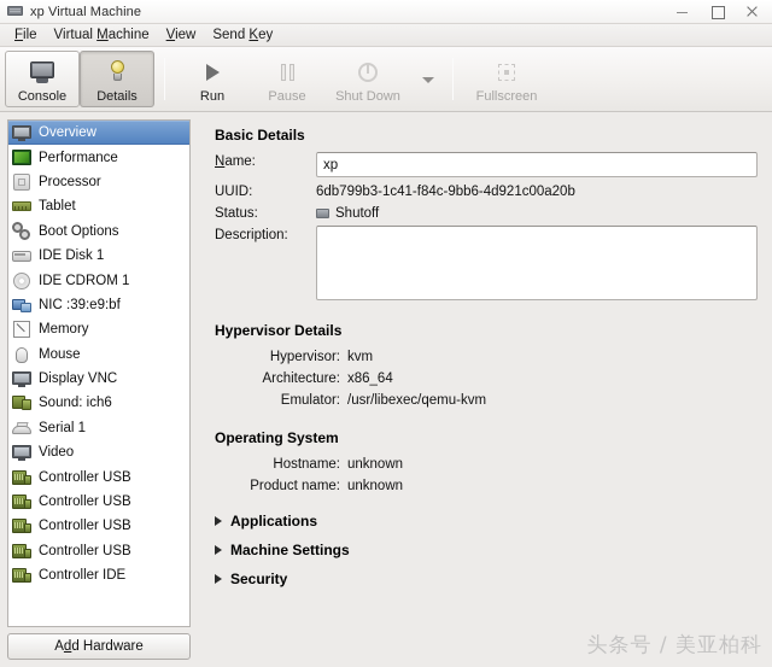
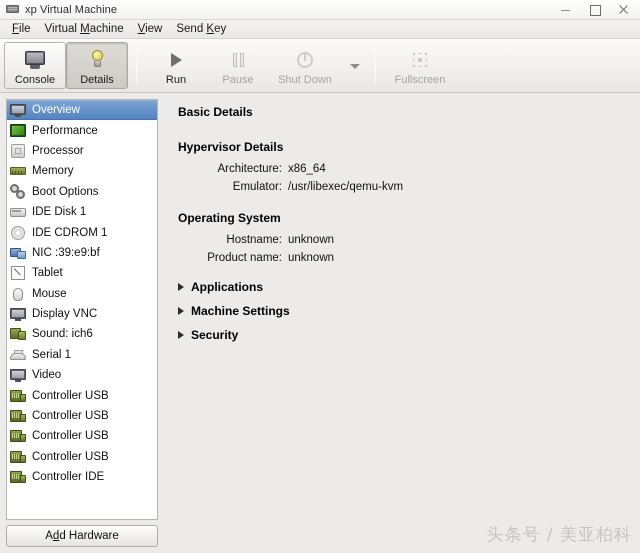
  xp Virtual Machine
  File
  Virtual Machine
  View
  Send Key
  Console
  Details
  Run
  Pause
  Shut Down
  Fullscreen
  Overview
  Performance
  Processor
- Tablet
+ Memory
  Boot Options
  IDE Disk 1
  IDE CDROM 1
  NIC :39:e9:bf
- Memory
+ Tablet
  Mouse
  Display VNC
  Sound: ich6
  Serial 1
  Video
  Controller USB
  Controller USB
  Controller USB
  Controller USB
  Controller IDE
  Add Hardware
  Basic Details
- Name:
- xp
- UUID:
- 6db799b3-1c41-f84c-9bb6-4d921c00a20b
- Status:
- Shutoff
- Description:
  Hypervisor Details
- Hypervisor:
- kvm
  Architecture:
  x86_64
  Emulator:
  /usr/libexec/qemu-kvm
  Operating System
  Hostname:
  unknown
  Product name:
  unknown
  Applications
  Machine Settings
  Security
  头条号 / 美亚柏科
